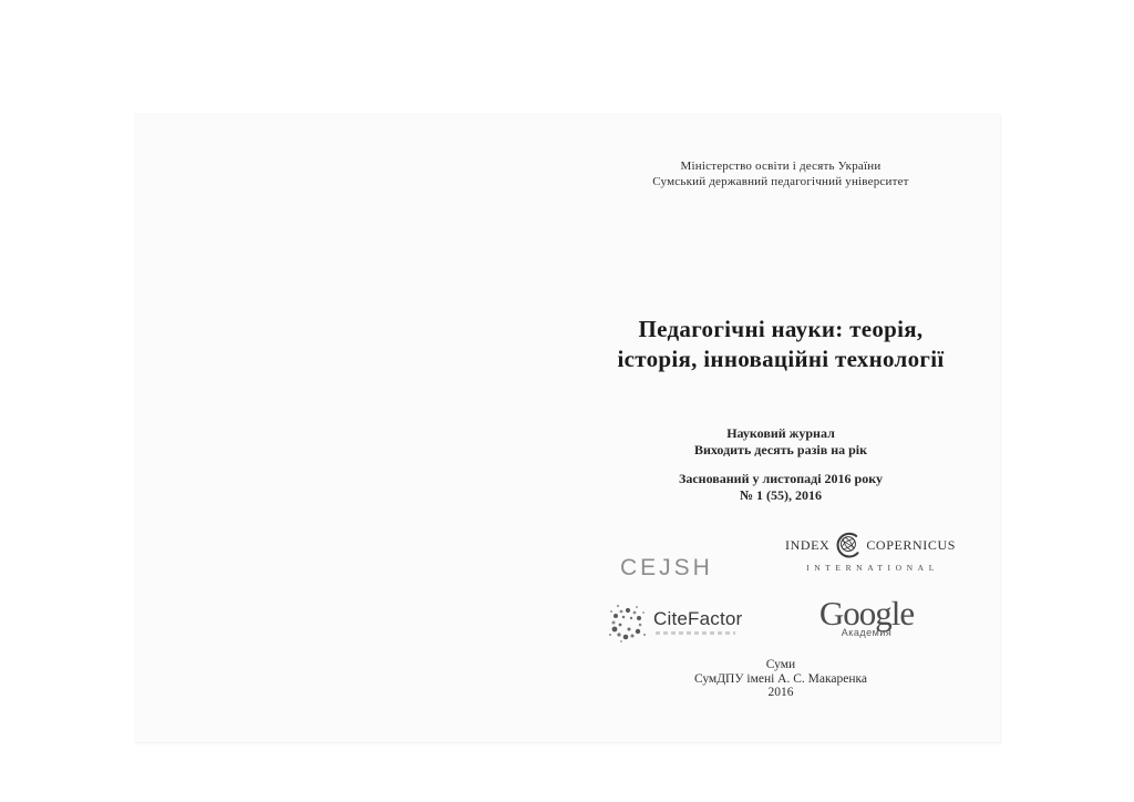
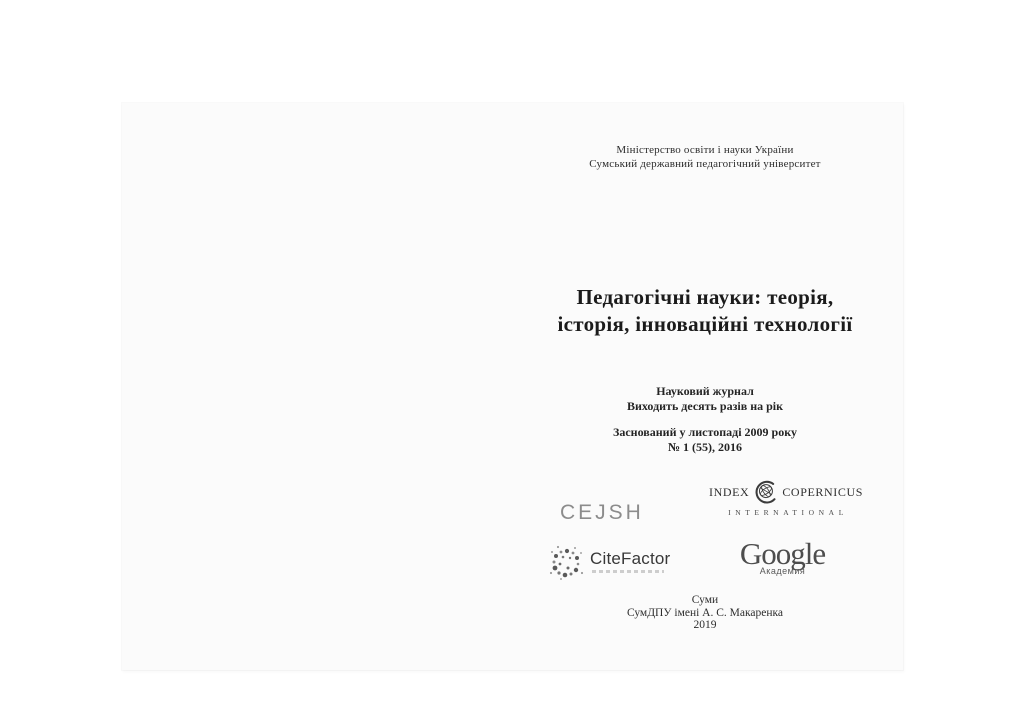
- Міністерство освіти і десять України
+ Міністерство освіти і науки України
  Сумський державний педагогічний університет
  Педагогічні науки: теорія,
  історія, інноваційні технології
  Науковий журнал
  Виходить десять разів на рік
- Заснований у листопаді 2016 року
+ Заснований у листопаді 2009 року
  № 1 (55), 2016
  CEJSH
  INDEX
  COPERNICUS
  INTERNATIONAL
  CiteFactor
  Google
  Академия
  Суми
  СумДПУ імені А. С. Макаренка
- 2016
+ 2019
